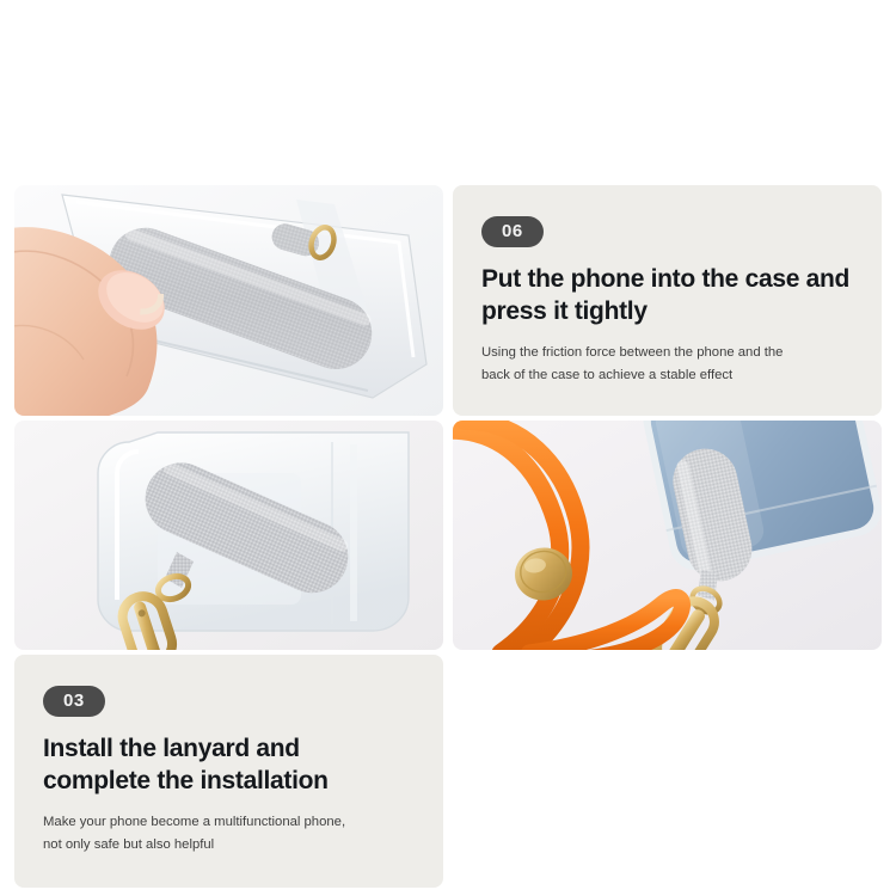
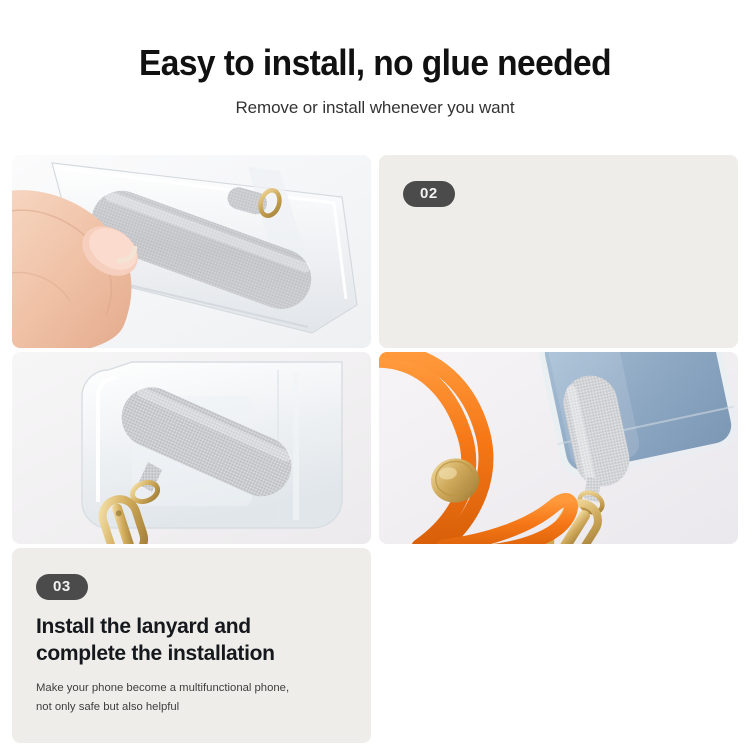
+ Easy to install, no glue needed
+ Remove or install whenever you want
- 06
+ 02
- Put the phone into the case and press it tightly
- Using the friction force between the phone and the
- back of the case to achieve a stable effect
  03
  Install the lanyard and complete the installation
  Make your phone become a multifunctional phone,
  not only safe but also helpful
